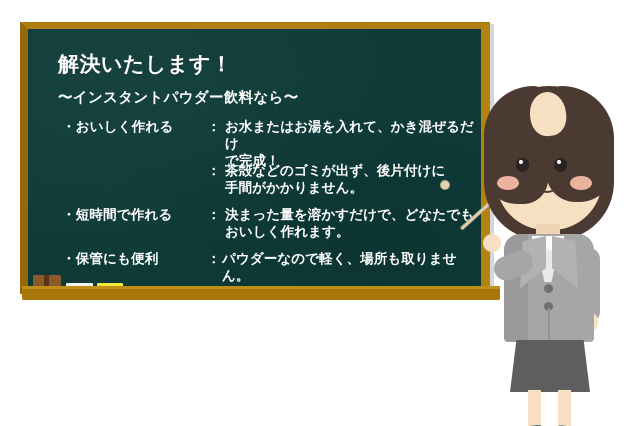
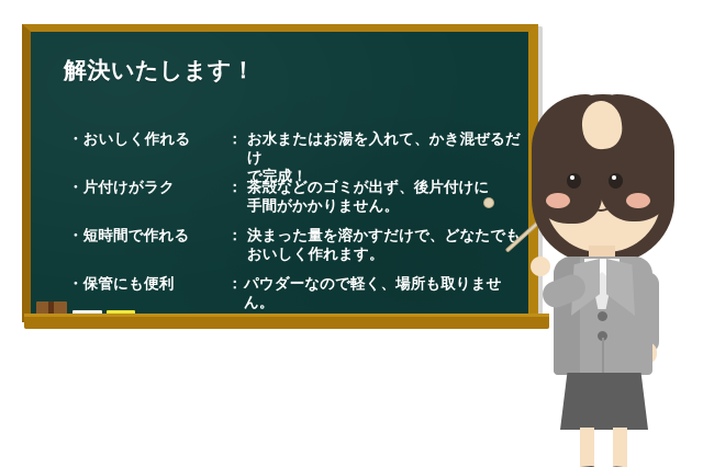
  解決いたします！
- 〜インスタントパウダー飲料なら〜
  ・おいしく作れる
  ：
  お水またはお湯を入れて、かき混ぜるだけ
  で完成！
+ ・片付けがラク
  ：
  茶殻などのゴミが出ず、後片付けに
  手間がかかりません。
  ・短時間で作れる
  ：
  決まった量を溶かすだけで、どなたでも
  おいしく作れます。
  ・保管にも便利
  ：
  パウダーなので軽く、場所も取りません。
